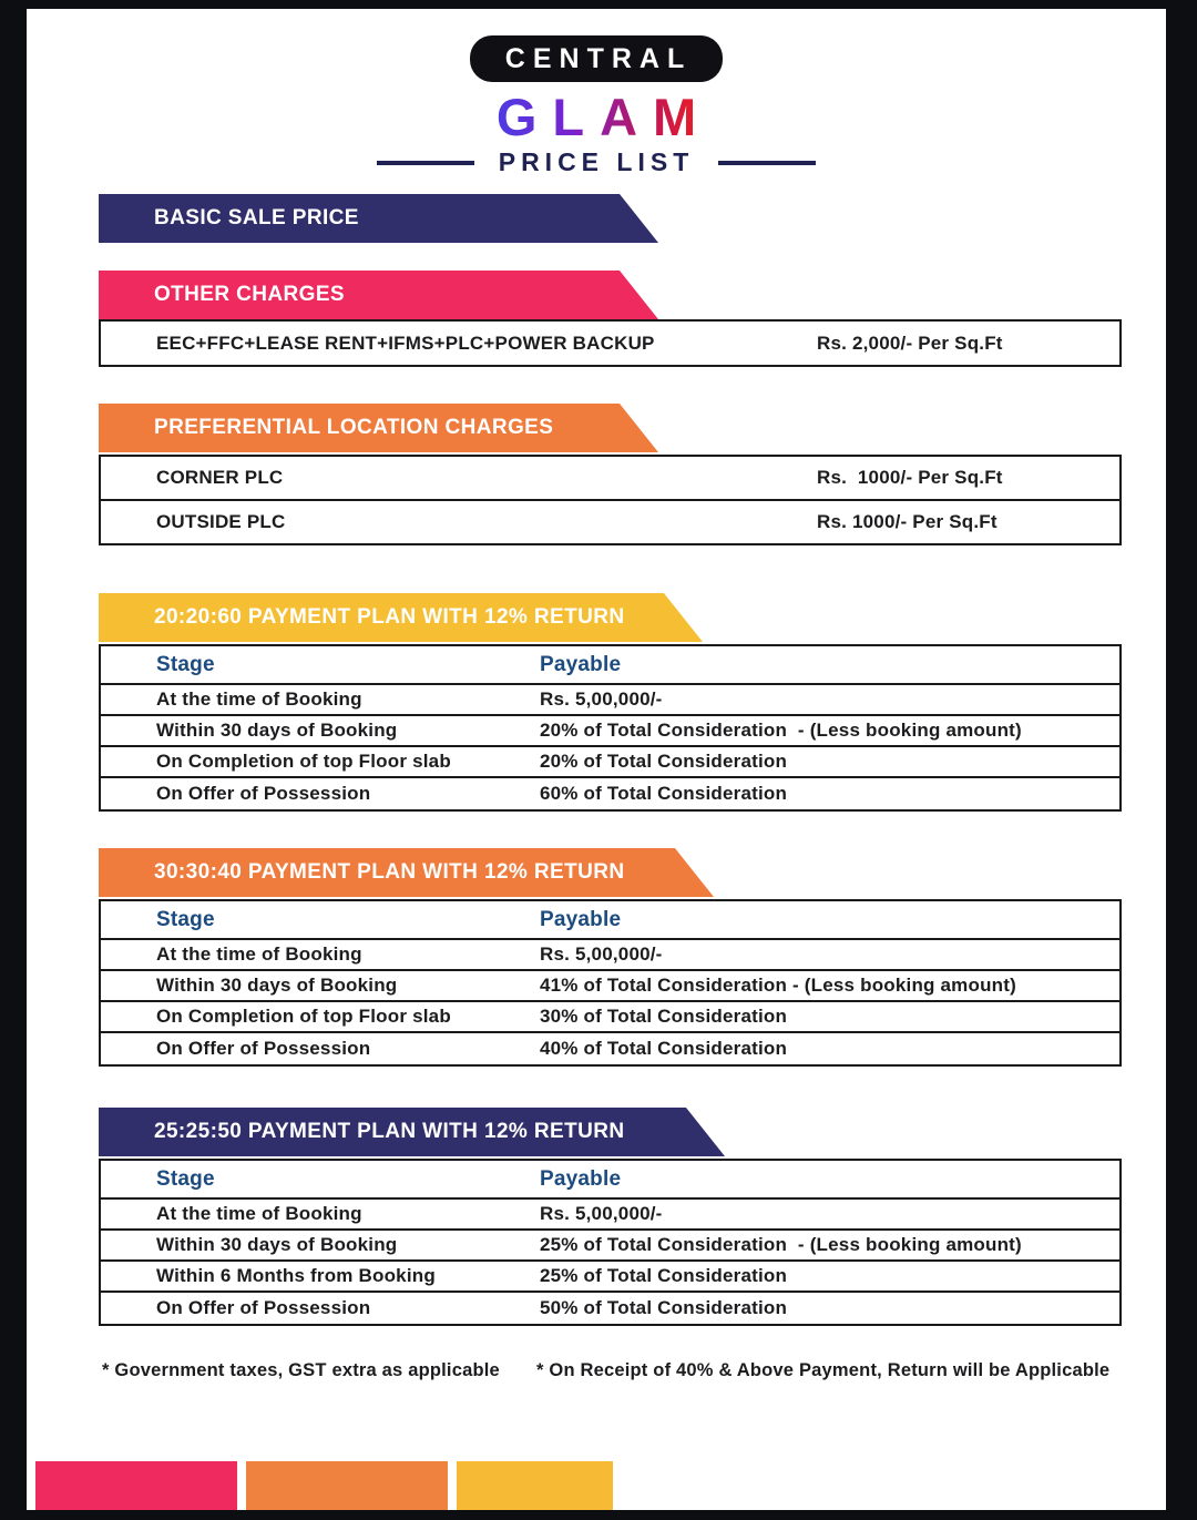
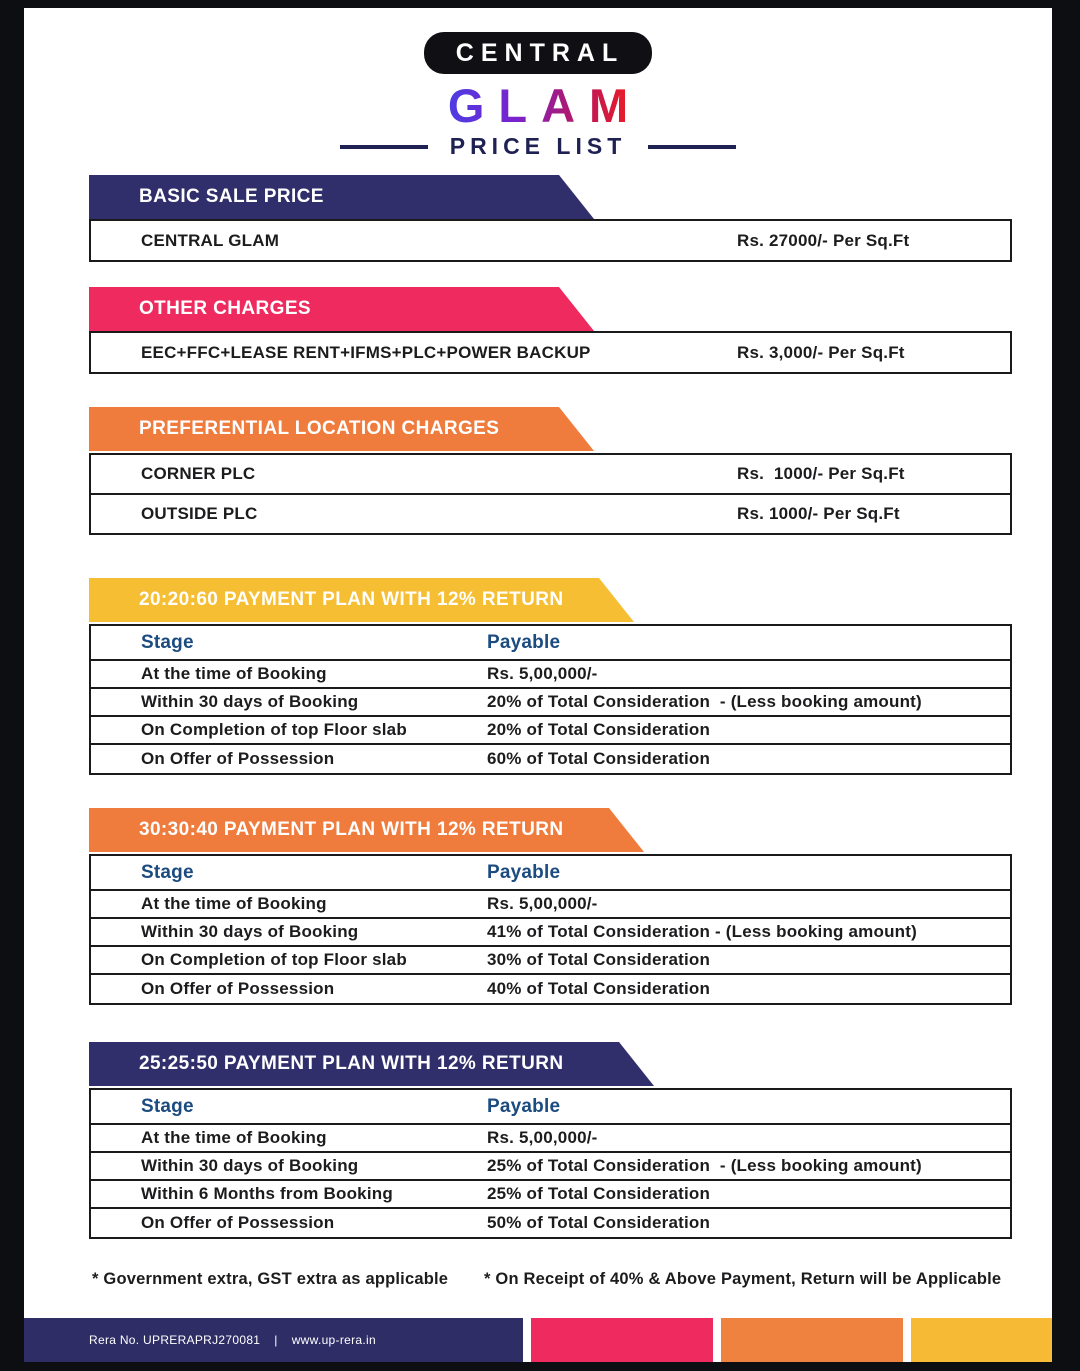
  CENTRAL
  GLAM
  PRICE LIST
  BASIC SALE PRICE
+ CENTRAL GLAM
+ Rs. 27000/- Per Sq.Ft
  OTHER CHARGES
  EEC+FFC+LEASE RENT+IFMS+PLC+POWER BACKUP
- Rs. 2,000/- Per Sq.Ft
+ Rs. 3,000/- Per Sq.Ft
  PREFERENTIAL LOCATION CHARGES
  CORNER PLC
  Rs. 1000/- Per Sq.Ft
  OUTSIDE PLC
  Rs. 1000/- Per Sq.Ft
  20:20:60 PAYMENT PLAN WITH 12% RETURN
  Stage
  Payable
  At the time of Booking
  Rs. 5,00,000/-
  Within 30 days of Booking
  20% of Total Consideration - (Less booking amount)
  On Completion of top Floor slab
  20% of Total Consideration
  On Offer of Possession
  60% of Total Consideration
  30:30:40 PAYMENT PLAN WITH 12% RETURN
  Stage
  Payable
  At the time of Booking
  Rs. 5,00,000/-
  Within 30 days of Booking
  41% of Total Consideration - (Less booking amount)
  On Completion of top Floor slab
  30% of Total Consideration
  On Offer of Possession
  40% of Total Consideration
  25:25:50 PAYMENT PLAN WITH 12% RETURN
  Stage
  Payable
  At the time of Booking
  Rs. 5,00,000/-
  Within 30 days of Booking
  25% of Total Consideration - (Less booking amount)
  Within 6 Months from Booking
  25% of Total Consideration
  On Offer of Possession
  50% of Total Consideration
- * Government taxes, GST extra as applicable
+ * Government extra, GST extra as applicable
  * On Receipt of 40% & Above Payment, Return will be Applicable
+ Rera No. UPRERAPRJ270081
+ |
+ www.up-rera.in
